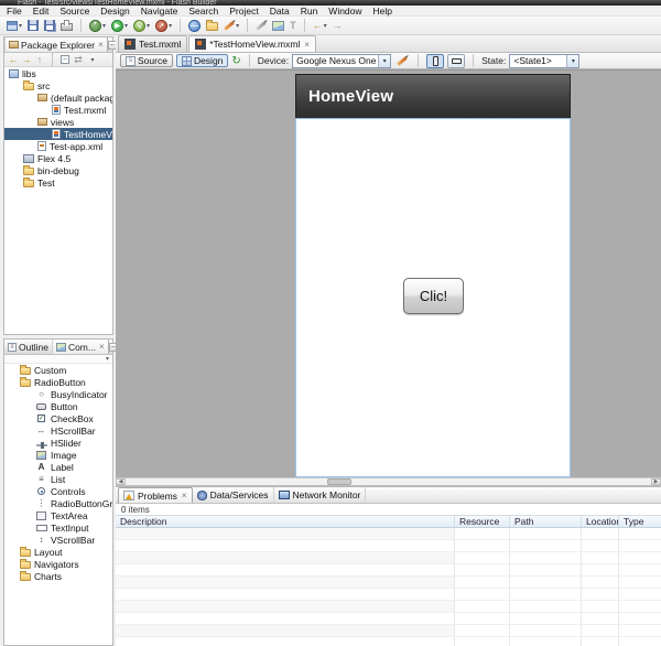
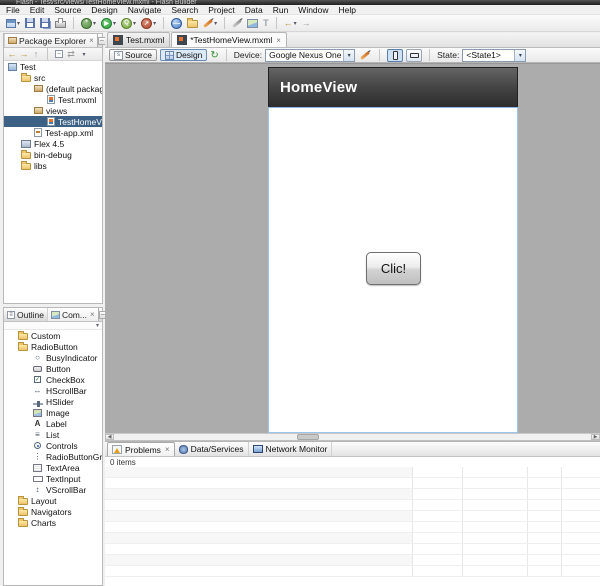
  File
  Edit
  Source
  Design
  Navigate
  Search
  Project
  Data
  Run
  Window
  Help
  T
  ←
  →
  Package Explorer
  ×
  ←
  →
  ↑
  ⇄
- libs
+ Test
  src
  (default packag
  Test.mxml
  views
  Test-app.xml
  Flex 4.5
  bin-debug
- Test
+ libs
  Outline
  Com...
  ×
  Custom
  RadioButton
  ○
  BusyIndicator
  Button
  CheckBox
  ↔
  HScrollBar
  HSlider
  Image
  A
  Label
  ≡
  List
  Controls
  ⋮
  RadioButtonGr
  TextArea
  TextInput
  ↕
  VScrollBar
  Layout
  Navigators
  Charts
  Test.mxml
  *TestHomeView.mxml
  ×
  Source
  Design
  ↻
  Device:
  Google Nexus One
  State:
  <State1>
  HomeView
  Clic!
  Problems
  ×
  Data/Services
  Network Monitor
  0 items
- Description
- Resource
- Path
- Location
- Type
